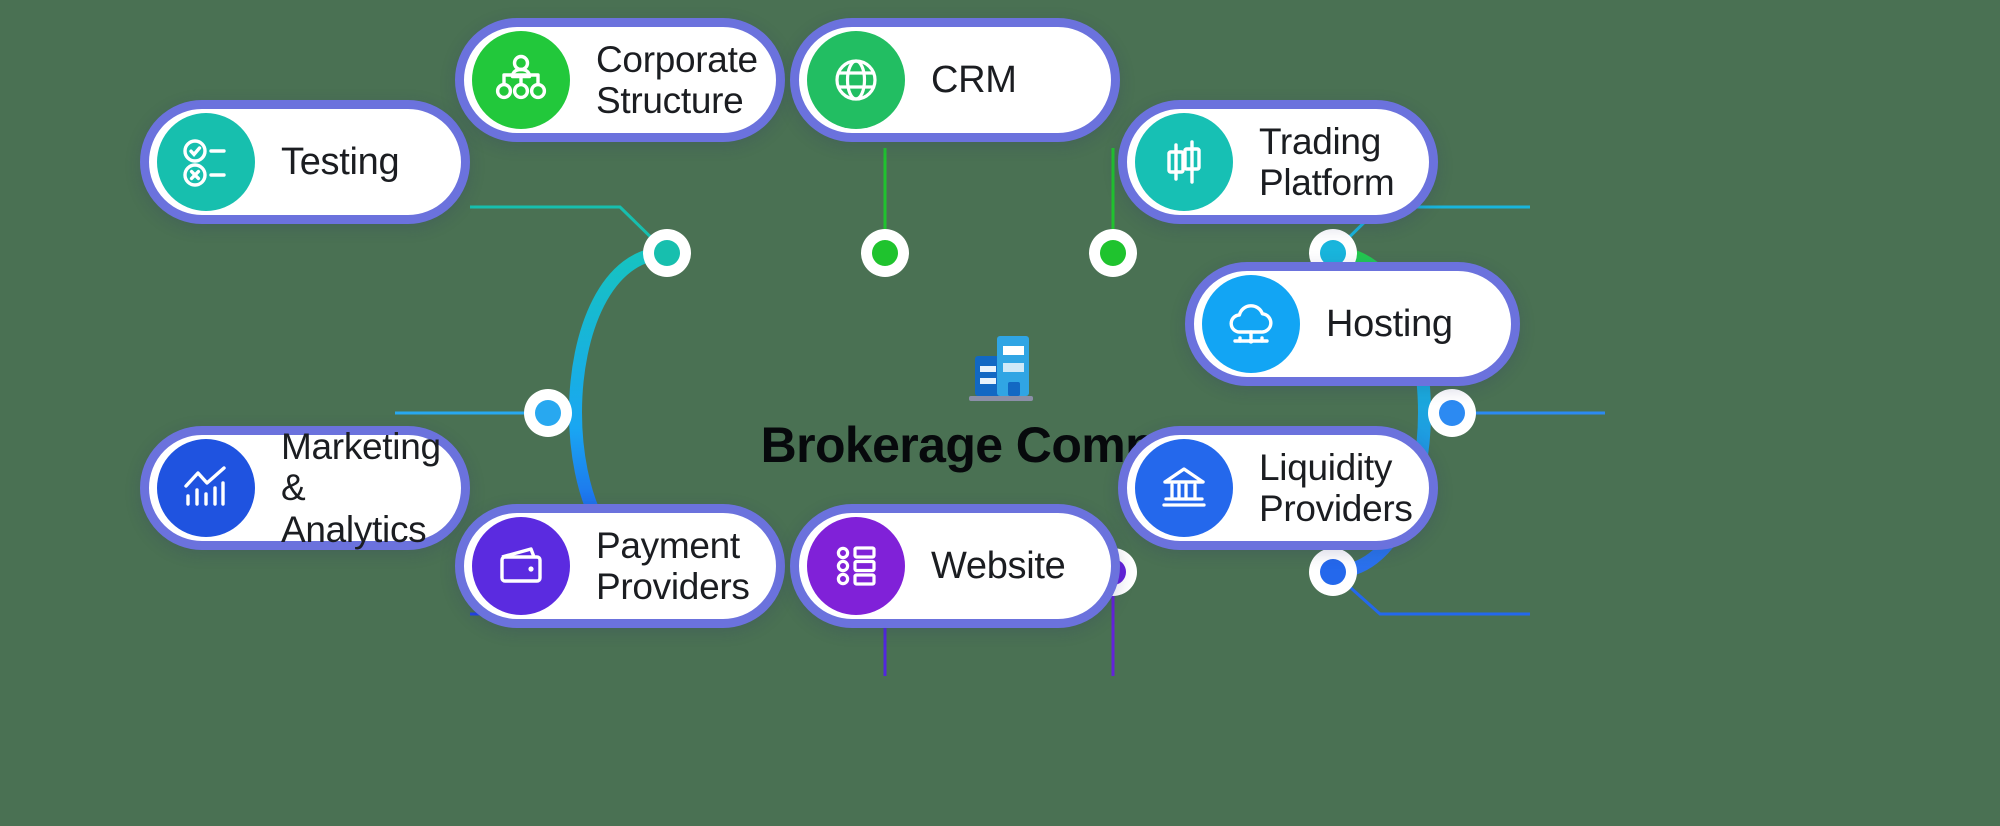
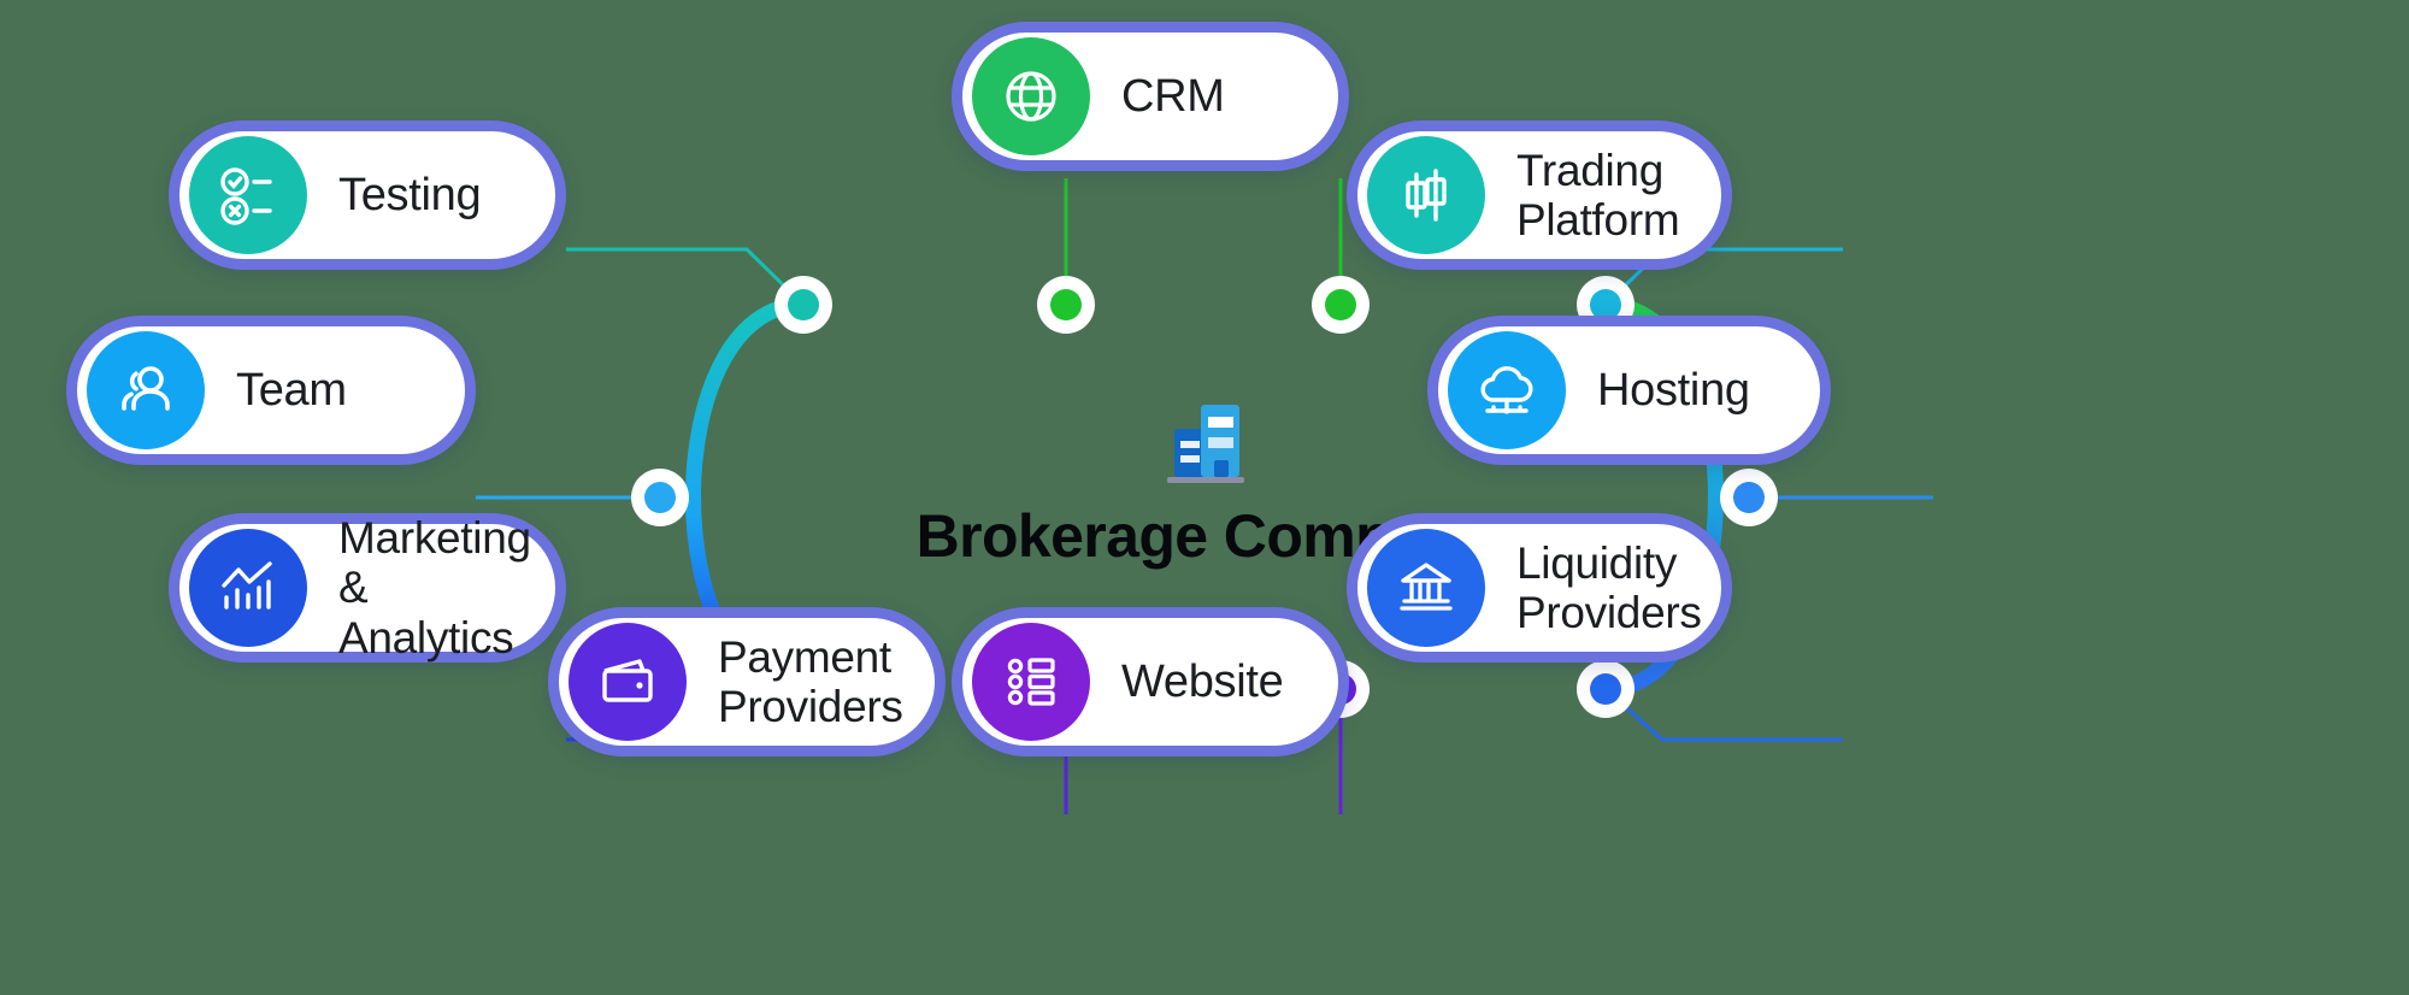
  Brokerage Com
  Testing
+ Team
  Marketing
  & Analytics
- Corporate
- Structure
  CRM
  Payment
  Providers
  Website
  Trading
  Platform
  Hosting
  Liquidity
  Providers
